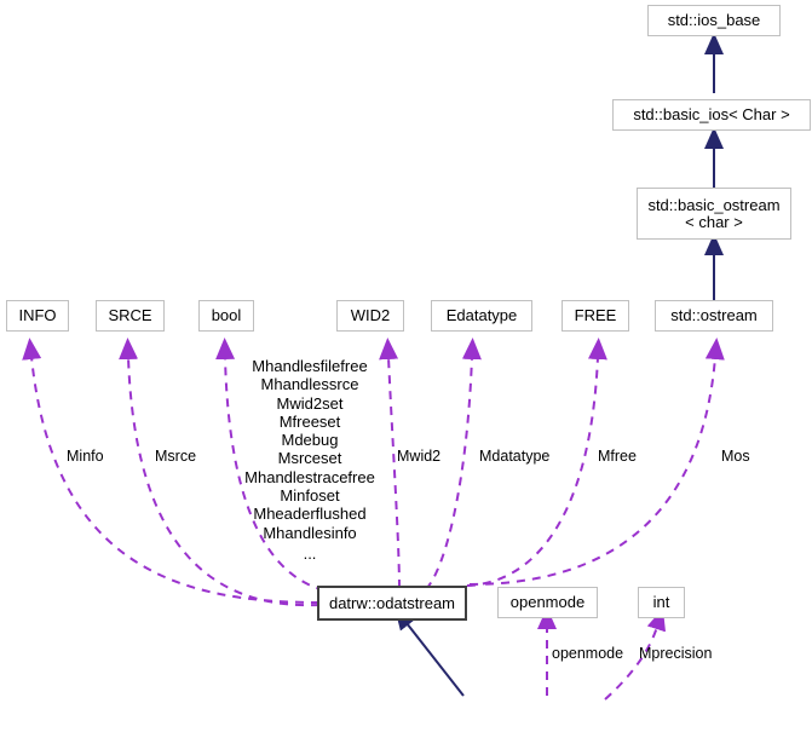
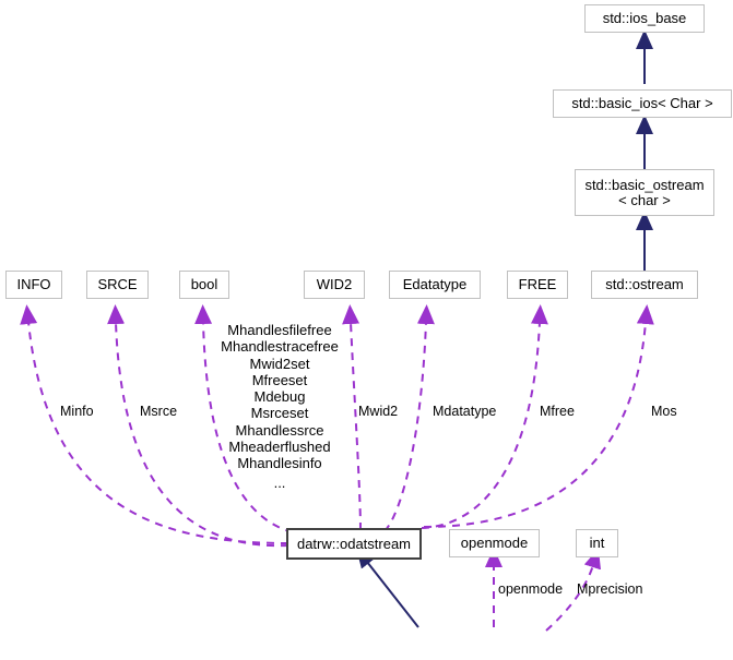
  std::ios_base
  std::basic_ios< Char >
  std::basic_ostream
  < char >
  std::ostream
  INFO
  SRCE
  bool
  WID2
  Edatatype
  FREE
  Minfo
  Msrce
  Mwid2
  Mdatatype
  Mfree
  Mos
  Mhandlesfilefree
- Mhandlessrce
+ Mhandlestracefree
  Mwid2set
  Mfreeset
  Mdebug
  Msrceset
- Mhandlestracefree
+ Mhandlessrce
- Minfoset
  Mheaderflushed
  Mhandlesinfo
  ...
  datrw::odatstream
  openmode
  int
  openmode
  Mprecision
